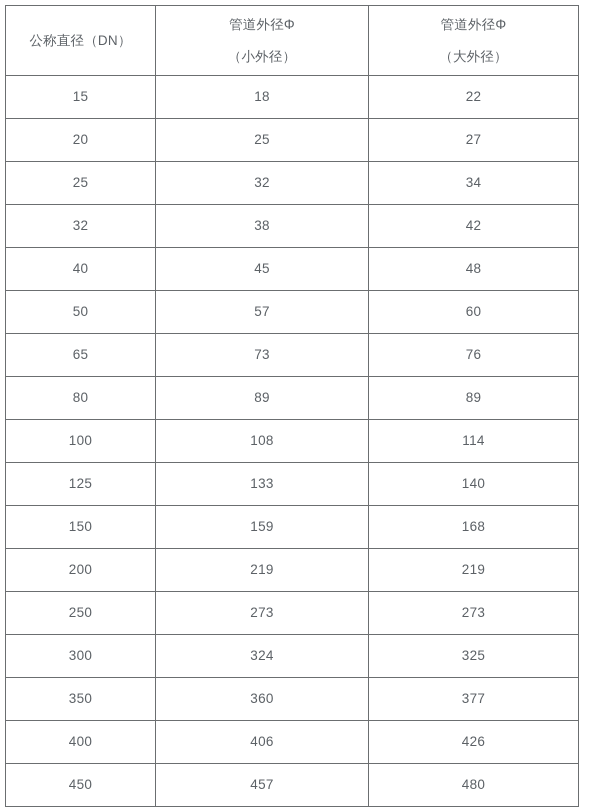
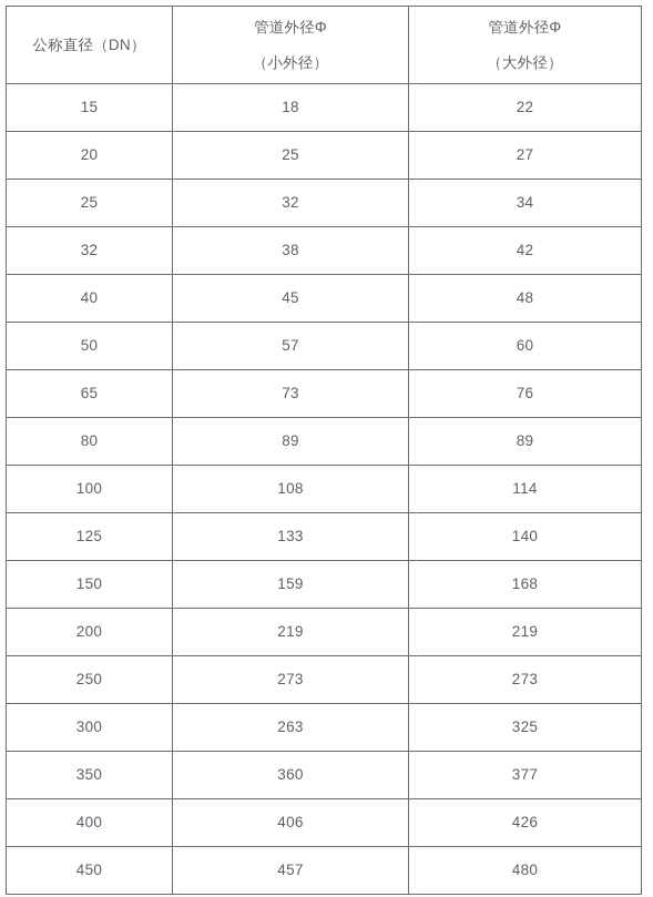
  公称直径（DN）	管道外径Φ （小外径）	管道外径Φ （大外径）
  15	18	22
  20	25	27
  25	32	34
  32	38	42
  40	45	48
  50	57	60
  65	73	76
  80	89	89
  100	108	114
  125	133	140
  150	159	168
  200	219	219
  250	273	273
- 300	324	325
+ 300	263	325
  350	360	377
  400	406	426
  450	457	480
